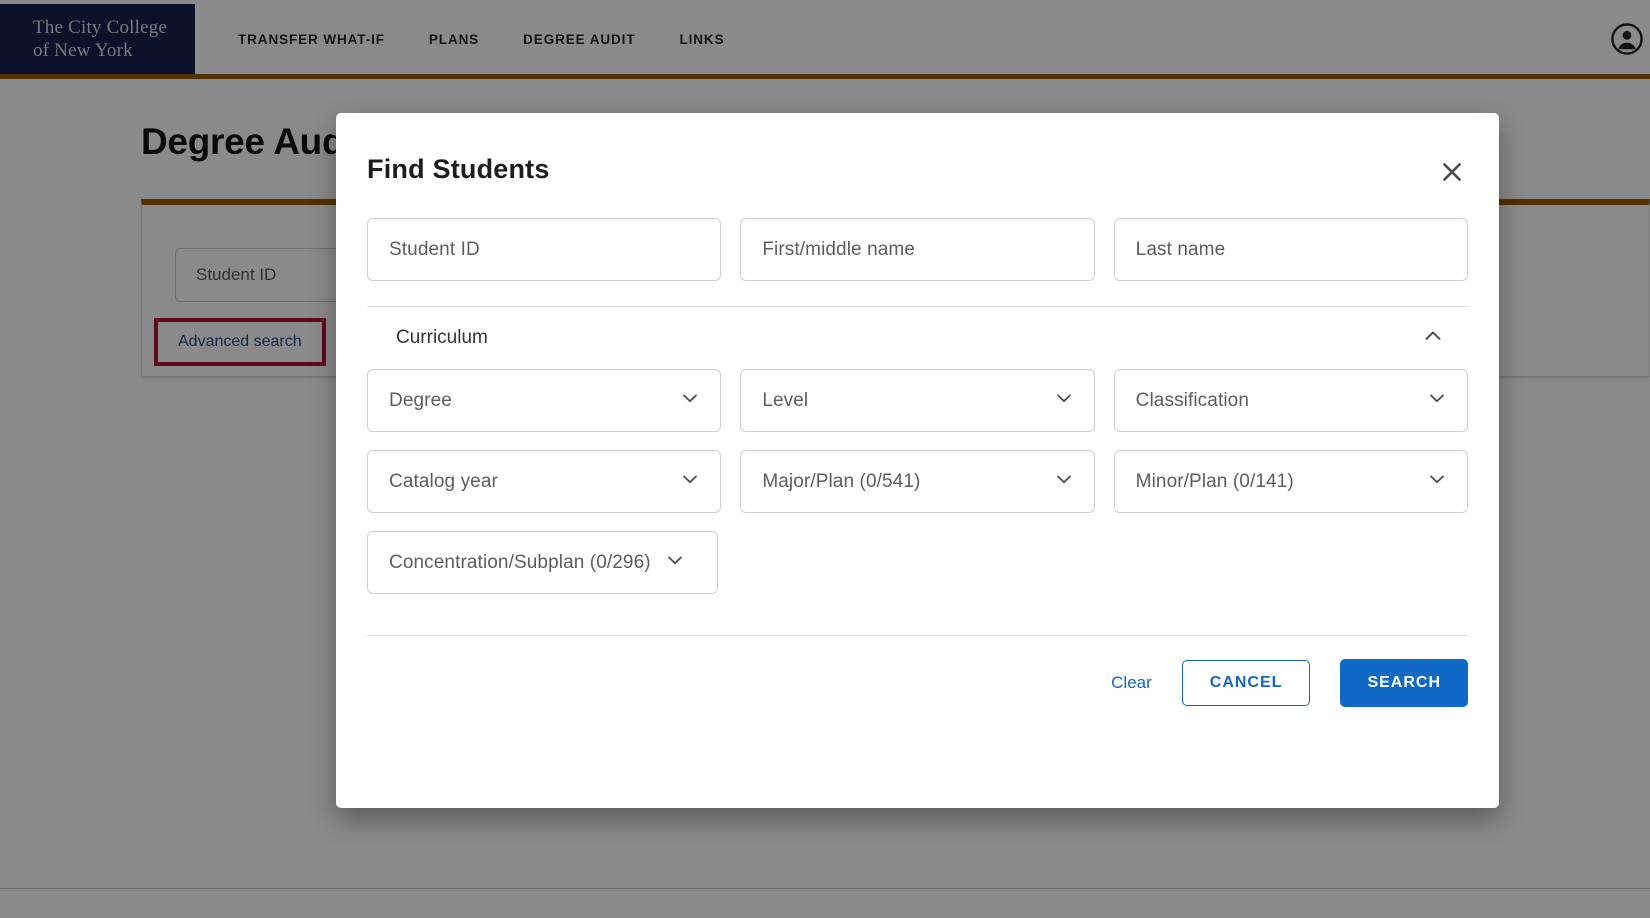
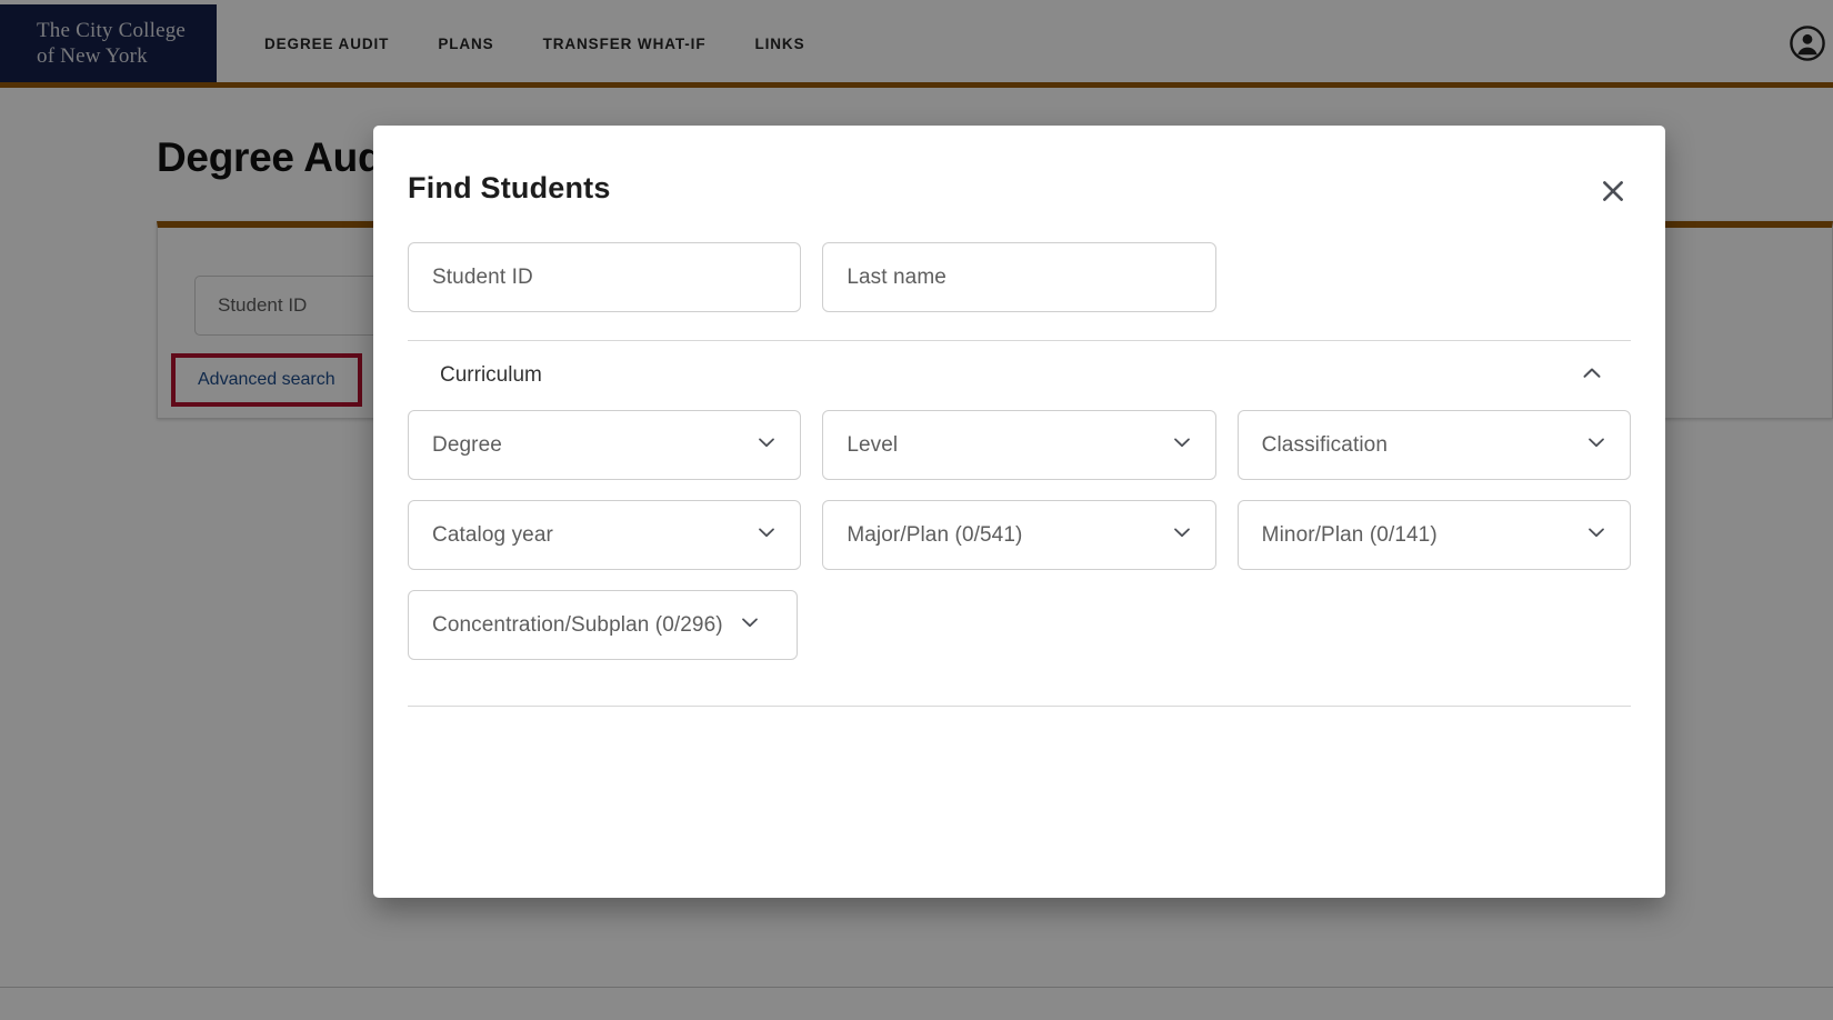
  The City College
  of New York
- TRANSFER WHAT-IF
+ DEGREE AUDIT
  PLANS
- DEGREE AUDIT
+ TRANSFER WHAT-IF
  LINKS
  Degree Aud
  Student ID
  Advanced search
  Find Students
  Student ID
- First/middle name
  Last name
  Curriculum
  Degree
  Level
  Classification
  Catalog year
  Major/Plan (0/541)
  Minor/Plan (0/141)
  Concentration/Subplan (0/296)
- Clear
- CANCEL
- SEARCH
